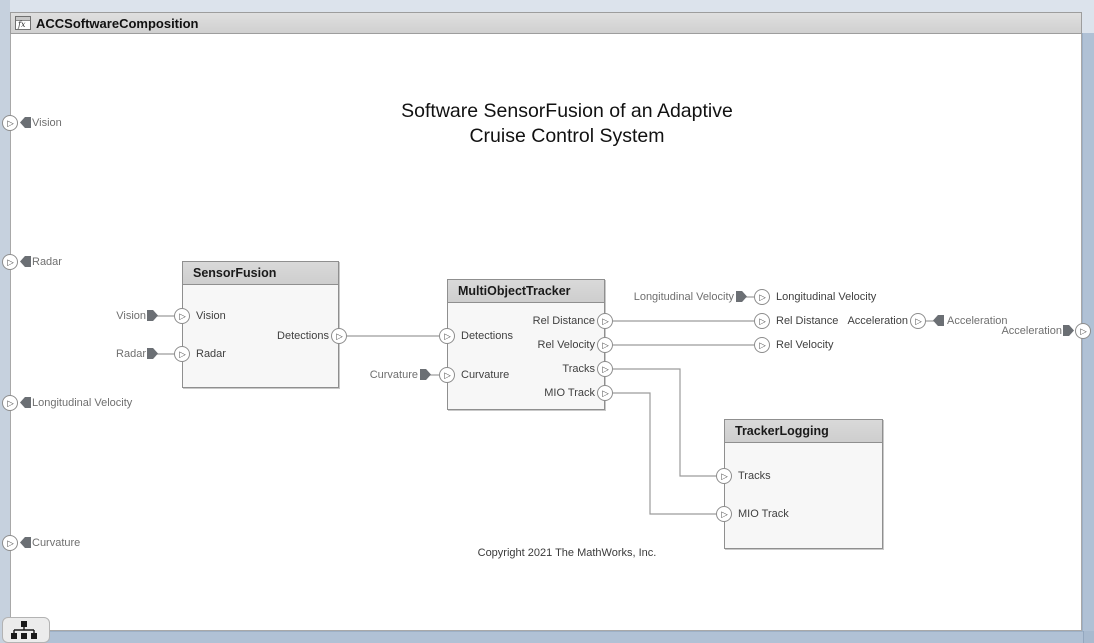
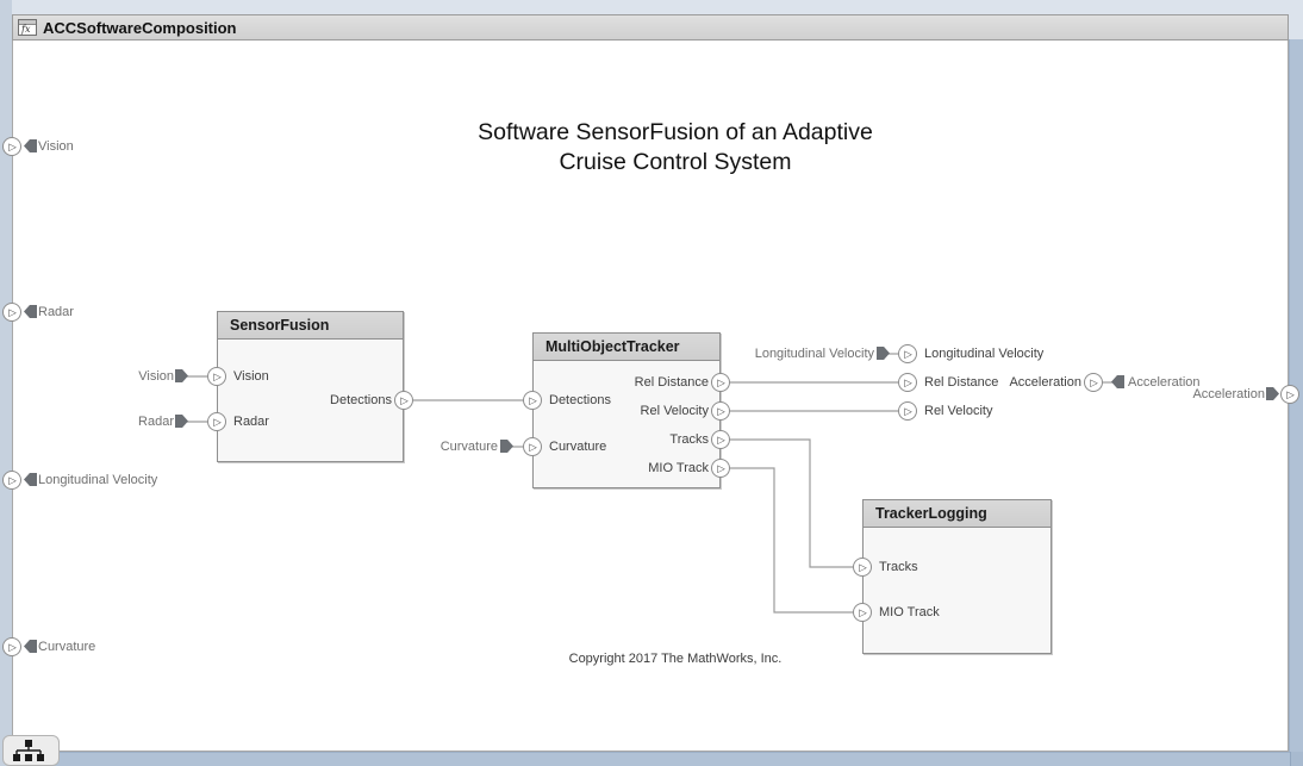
  ACCSoftwareComposition
  Software SensorFusion of an Adaptive
  Cruise Control System
- Copyright 2021 The MathWorks, Inc.
+ Copyright 2017 The MathWorks, Inc.
  Vision
  Radar
  Longitudinal Velocity
  Curvature
  Acceleration
  SensorFusion
  Vision
  Radar
  Detections
  Vision
  Radar
  MultiObjectTracker
  Detections
  Curvature
  Rel Distance
  Rel Velocity
  Tracks
  MIO Track
  Curvature
  Longitudinal Velocity
  Rel Distance
  Rel Velocity
  Acceleration
  Longitudinal Velocity
  Acceleration
  TrackerLogging
  Tracks
  MIO Track
